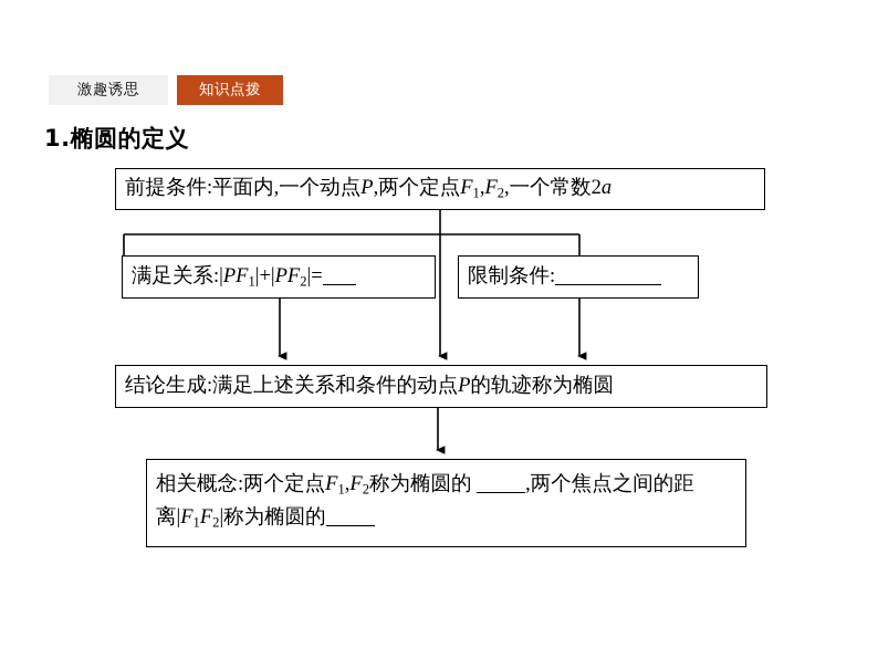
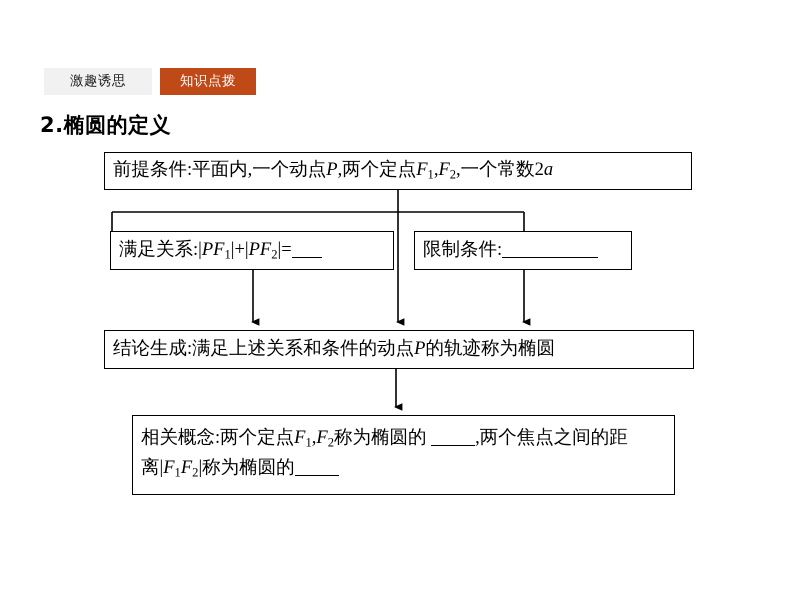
  激趣诱思
  知识点拨
- 1.椭圆的定义
+ 2.椭圆的定义
  前提条件:平面内,一个动点P,两个定点F1,F2,一个常数2a
  满足关系:|PF1|+|PF2|=
  限制条件:
  结论生成:满足上述关系和条件的动点P的轨迹称为椭圆
  相关概念:两个定点F1,F2称为椭圆的 ,两个焦点之间的距离|F1F2|称为椭圆的
